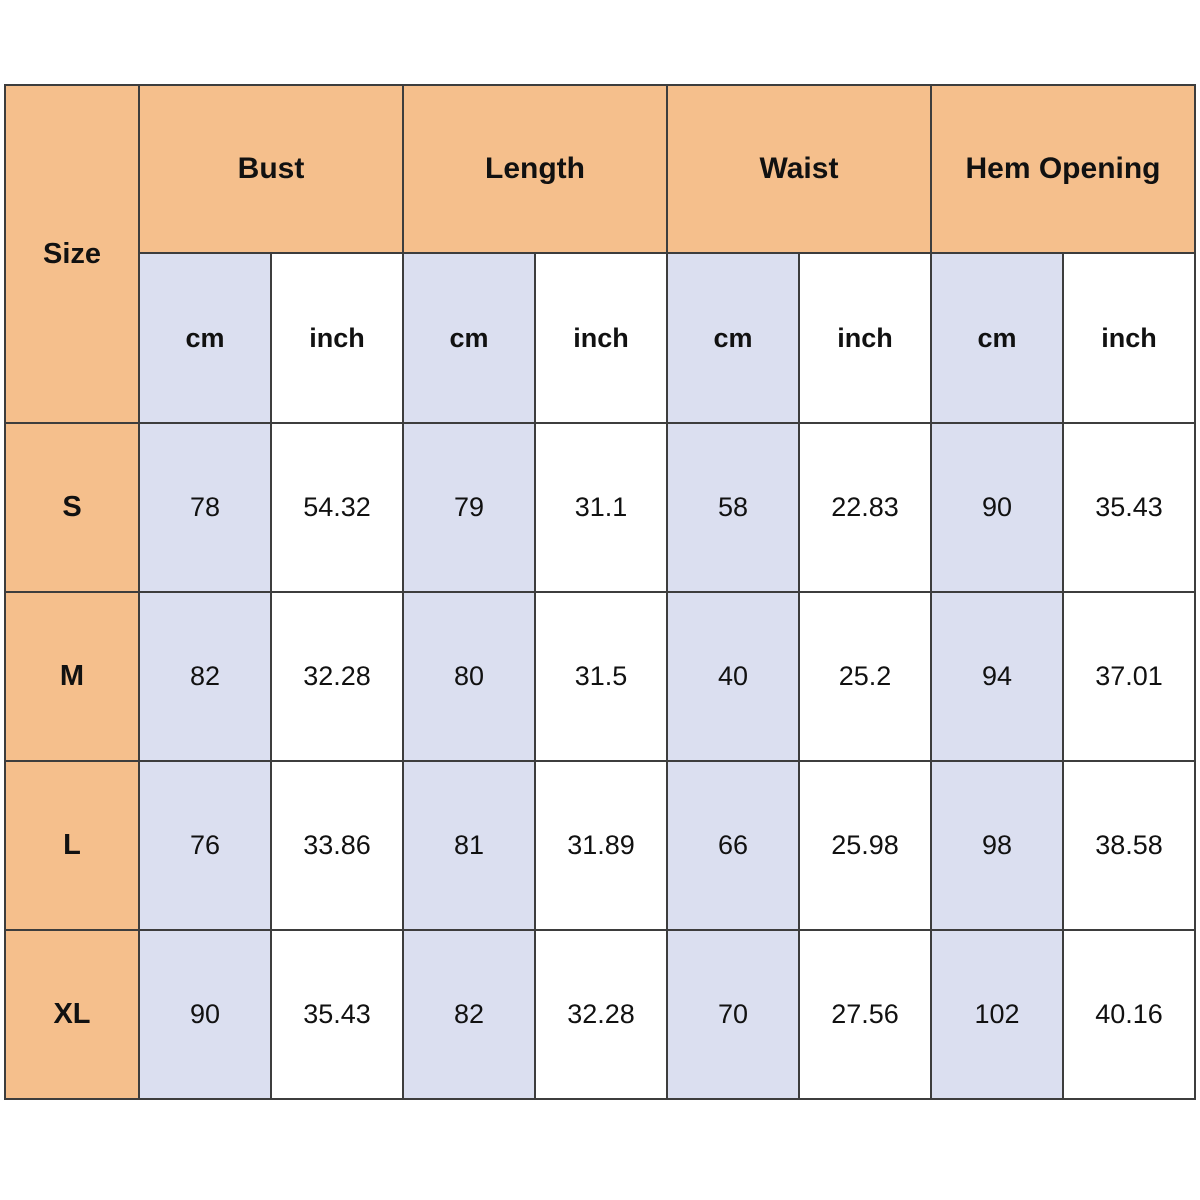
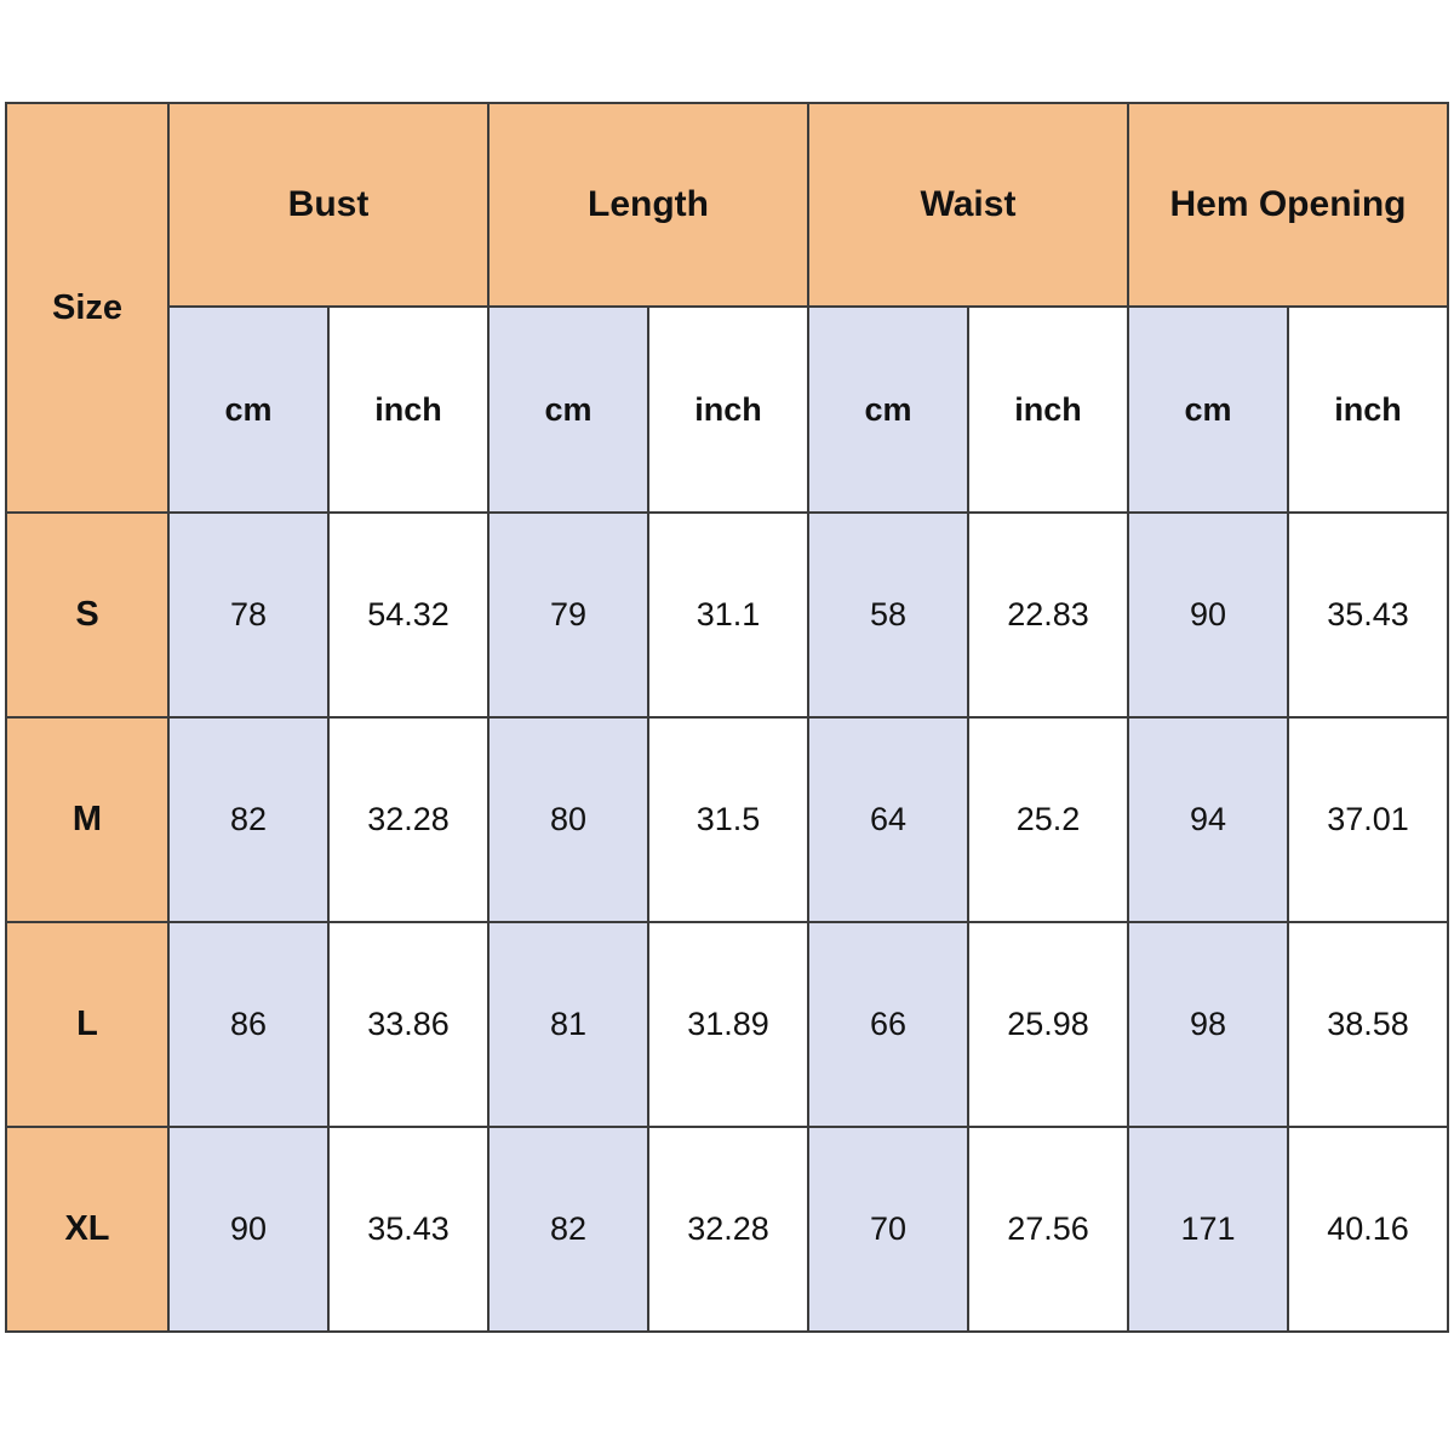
  Size	Bust	Length	Waist	Hem Opening
  cm	inch	cm	inch	cm	inch	cm	inch
  S	78	54.32	79	31.1	58	22.83	90	35.43
- M	82	32.28	80	31.5	40	25.2	94	37.01
+ M	82	32.28	80	31.5	64	25.2	94	37.01
- L	76	33.86	81	31.89	66	25.98	98	38.58
+ L	86	33.86	81	31.89	66	25.98	98	38.58
- XL	90	35.43	82	32.28	70	27.56	102	40.16
+ XL	90	35.43	82	32.28	70	27.56	171	40.16
